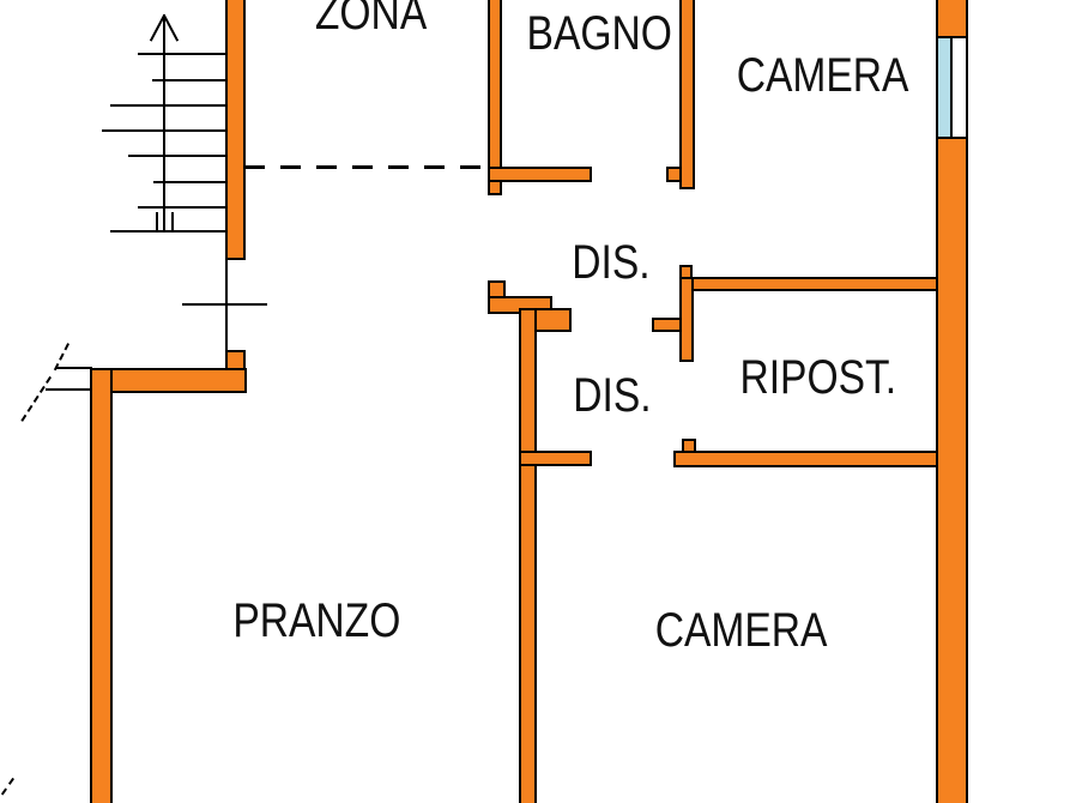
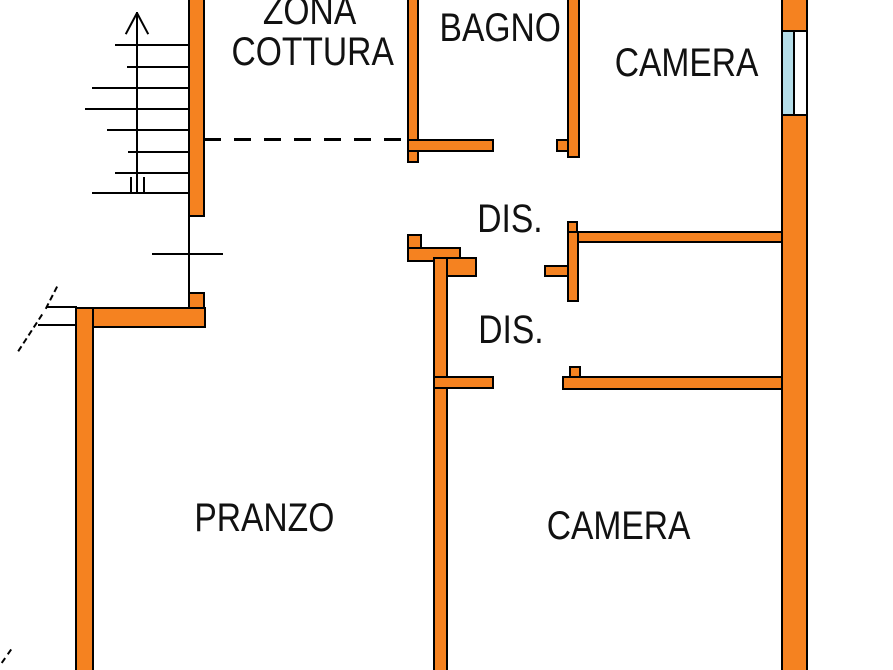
  ZONA
+ COTTURA
  BAGNO
  CAMERA
  DIS.
- RIPOST.
  DIS.
  PRANZO
  CAMERA
